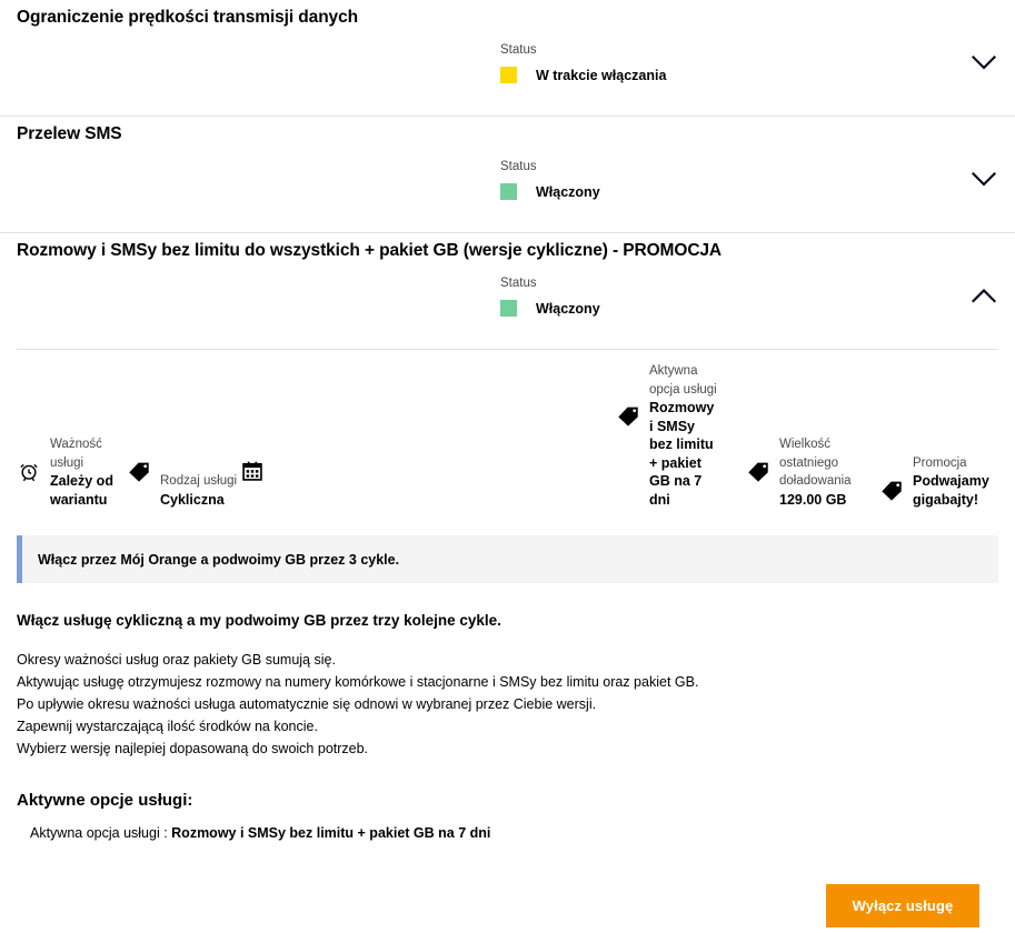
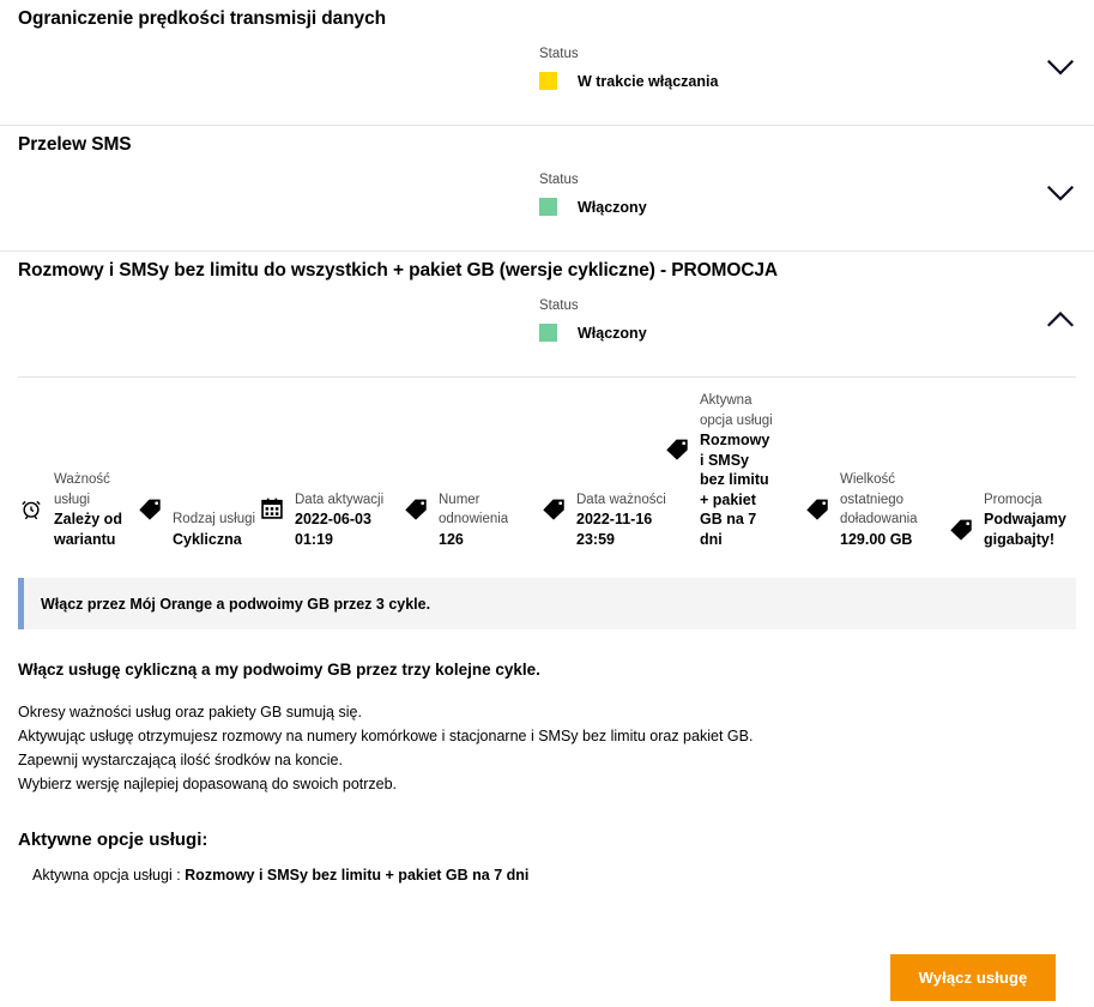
  Ograniczenie prędkości transmisji danych
  Status
  W trakcie włączania
  Przelew SMS
  Status
  Włączony
  Rozmowy i SMSy bez limitu do wszystkich + pakiet GB (wersje cykliczne) - PROMOCJA
  Status
  Włączony
  Ważność usługi
  Zależy od wariantu
  Rodzaj usługi
  Cykliczna
+ Data aktywacji
+ 2022-06-03 01:19
+ Numer odnowienia
+ 126
+ Data ważności
+ 2022-11-16 23:59
  Aktywna opcja usługi
  Rozmowy i SMSy bez limitu + pakiet GB na 7 dni
  Wielkość ostatniego doładowania
  129.00 GB
  Promocja
  Podwajamy gigabajty!
  Włącz przez Mój Orange a podwoimy GB przez 3 cykle.
  Włącz usługę cykliczną a my podwoimy GB przez trzy kolejne cykle.
  Okresy ważności usług oraz pakiety GB sumują się.
  Aktywując usługę otrzymujesz rozmowy na numery komórkowe i stacjonarne i SMSy bez limitu oraz pakiet GB.
- Po upływie okresu ważności usługa automatycznie się odnowi w wybranej przez Ciebie wersji.
  Zapewnij wystarczającą ilość środków na koncie.
  Wybierz wersję najlepiej dopasowaną do swoich potrzeb.
  Aktywne opcje usługi:
  Aktywna opcja usługi : Rozmowy i SMSy bez limitu + pakiet GB na 7 dni
  Wyłącz usługę
